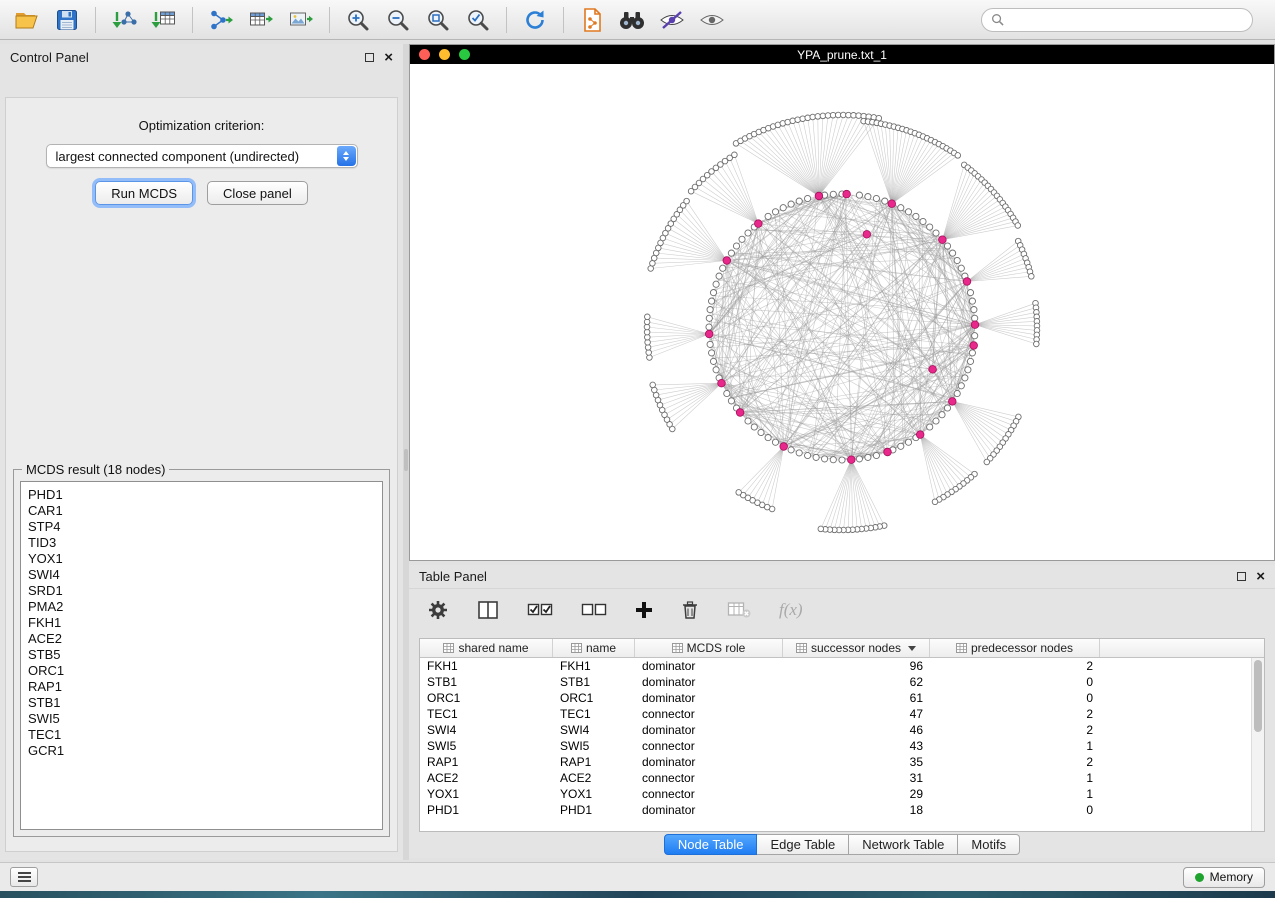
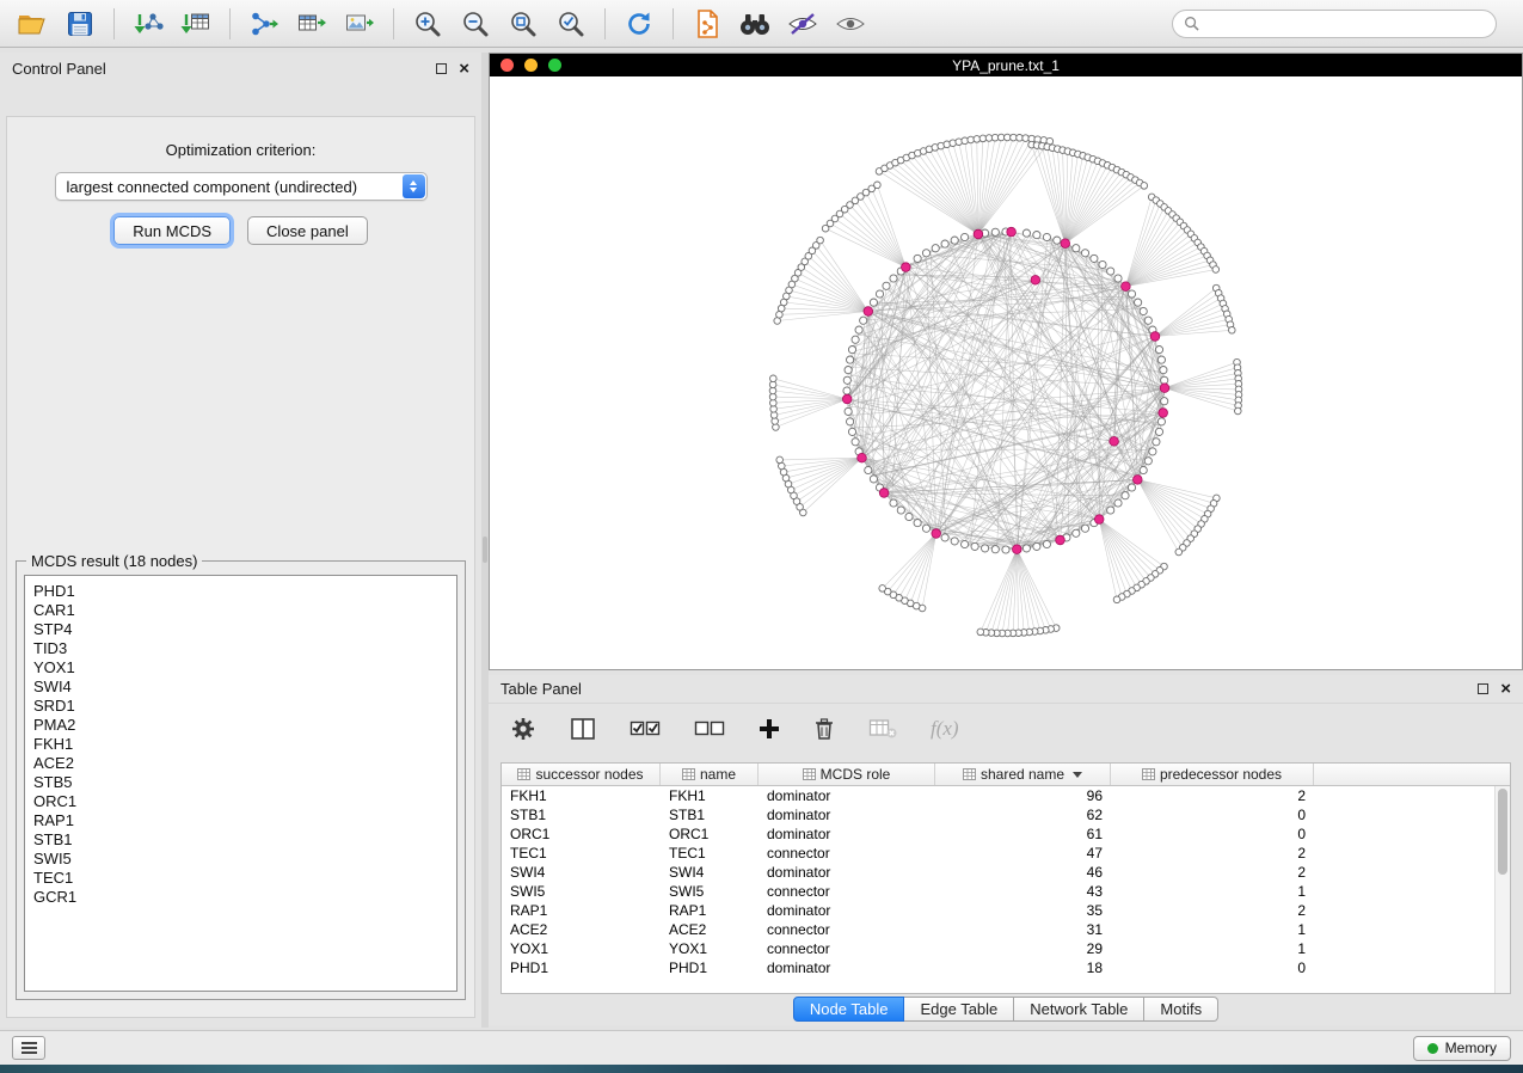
  Control Panel
  ×
  Optimization criterion:
  largest connected component (undirected)
  Run MCDS
  Close panel
  MCDS result (18 nodes)
  PHD1
  CAR1
  STP4
  TID3
  YOX1
  SWI4
  SRD1
  PMA2
  FKH1
  ACE2
  STB5
  ORC1
  RAP1
  STB1
  SWI5
  TEC1
  GCR1
  YPA_prune.txt_1
  Table Panel
  ×
  f(x)
- shared name
+ successor nodes
  name
  MCDS role
- successor nodes
+ shared name
  predecessor nodes
  FKH1
  FKH1
  dominator
  96
  2
  STB1
  STB1
  dominator
  62
  0
  ORC1
  ORC1
  dominator
  61
  0
  TEC1
  TEC1
  connector
  47
  2
  SWI4
  SWI4
  dominator
  46
  2
  SWI5
  SWI5
  connector
  43
  1
  RAP1
  RAP1
  dominator
  35
  2
  ACE2
  ACE2
  connector
  31
  1
  YOX1
  YOX1
  connector
  29
  1
  PHD1
  PHD1
  dominator
  18
  0
  Node Table
  Edge Table
  Network Table
  Motifs
  Memory
